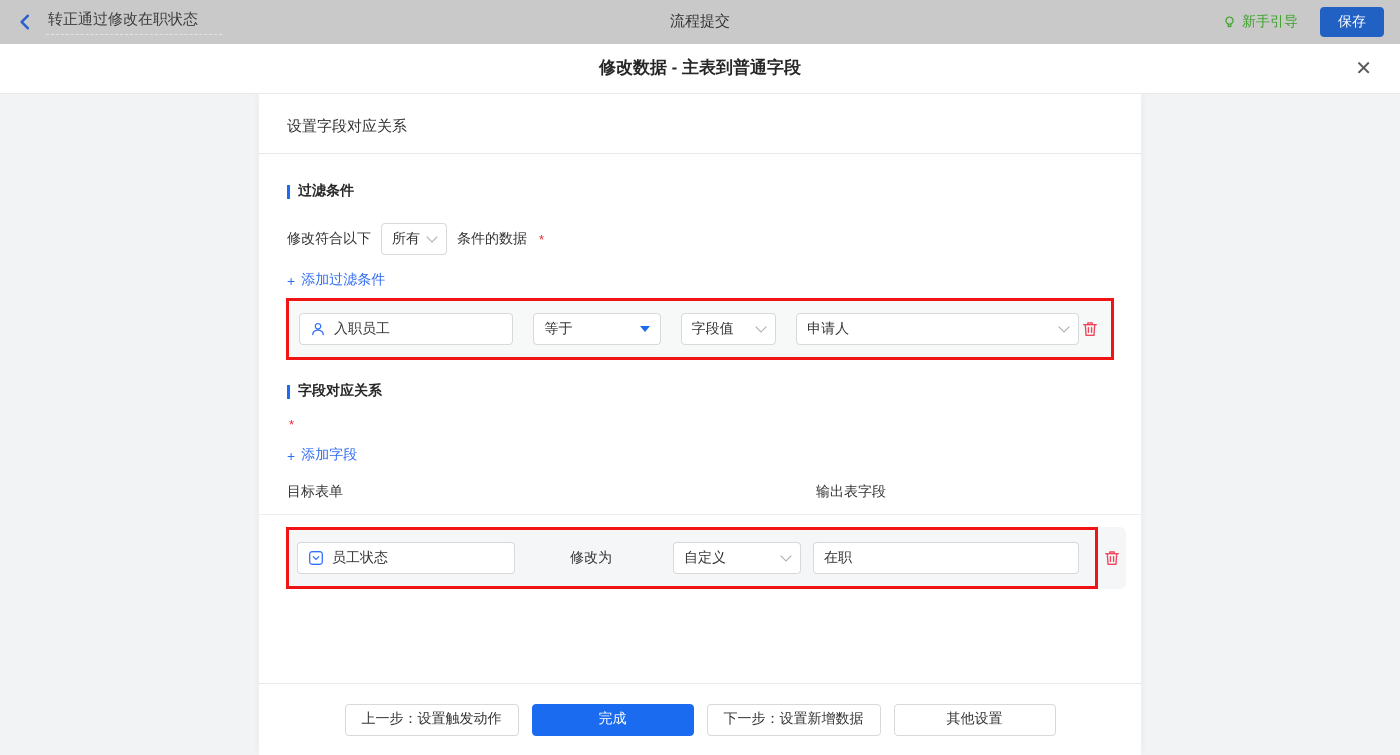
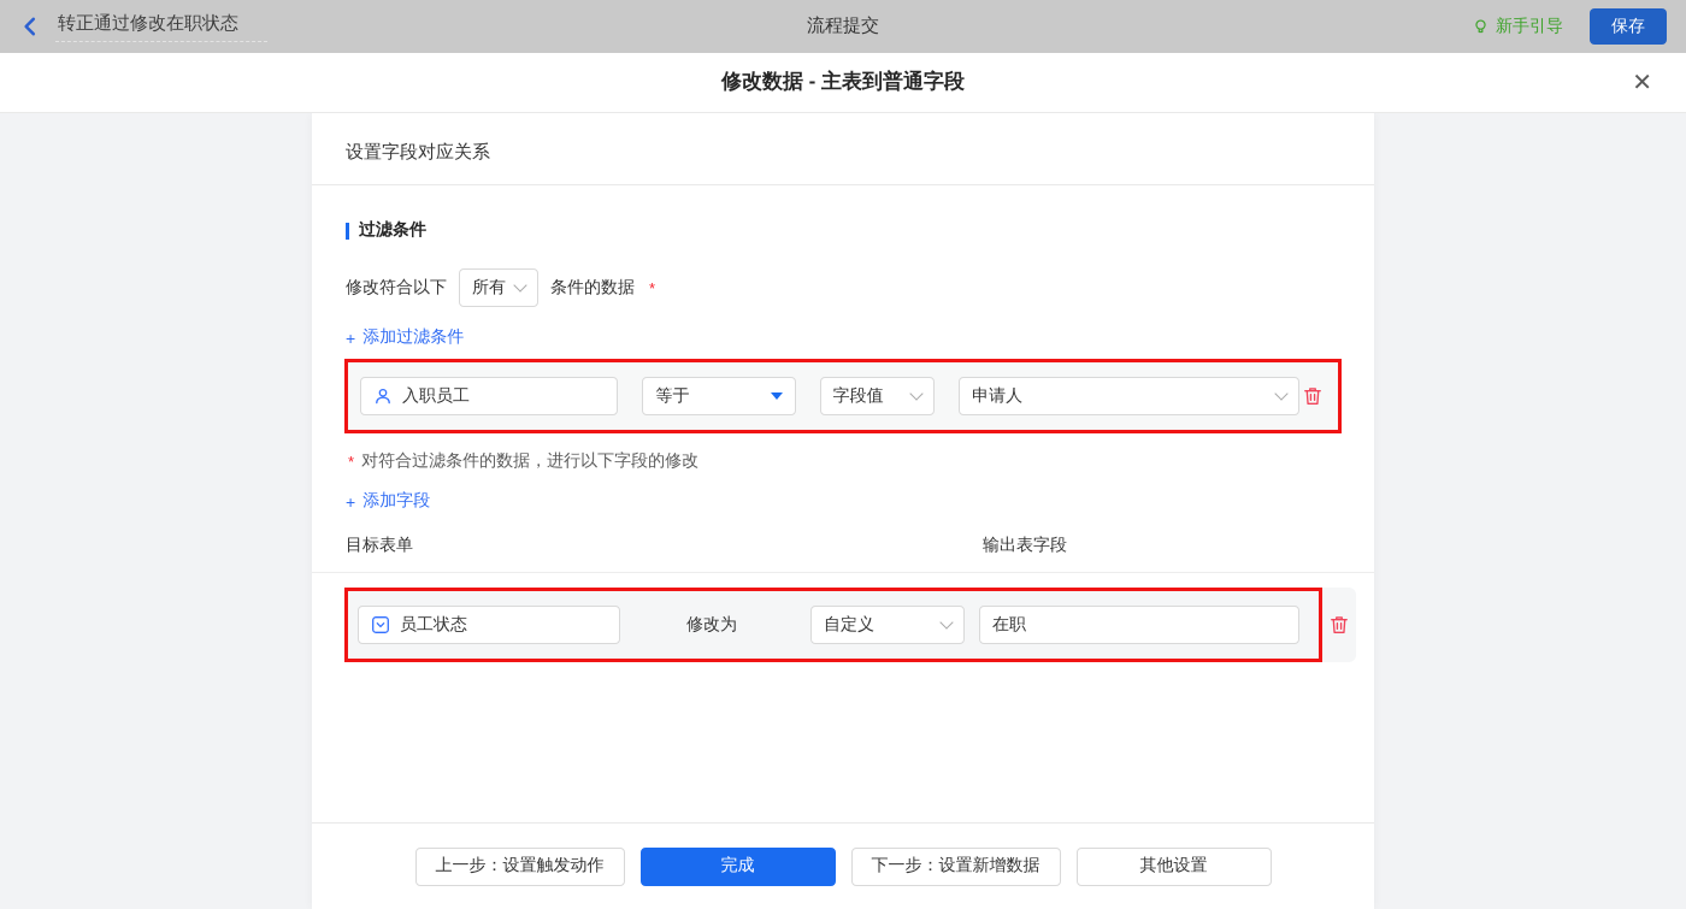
  转正通过修改在职状态
  流程提交
  新手引导
  保存
  修改数据 - 主表到普通字段
  ✕
  设置字段对应关系
  过滤条件
  修改符合以下
  所有
  条件的数据
  *
  +
  添加过滤条件
  入职员工
  等于
  字段值
  申请人
- 字段对应关系
  *
+ 对符合过滤条件的数据，进行以下字段的修改
  +
  添加字段
  目标表单
  输出表字段
  员工状态
  修改为
  自定义
  在职
  上一步：设置触发动作
  完成
  下一步：设置新增数据
  其他设置
